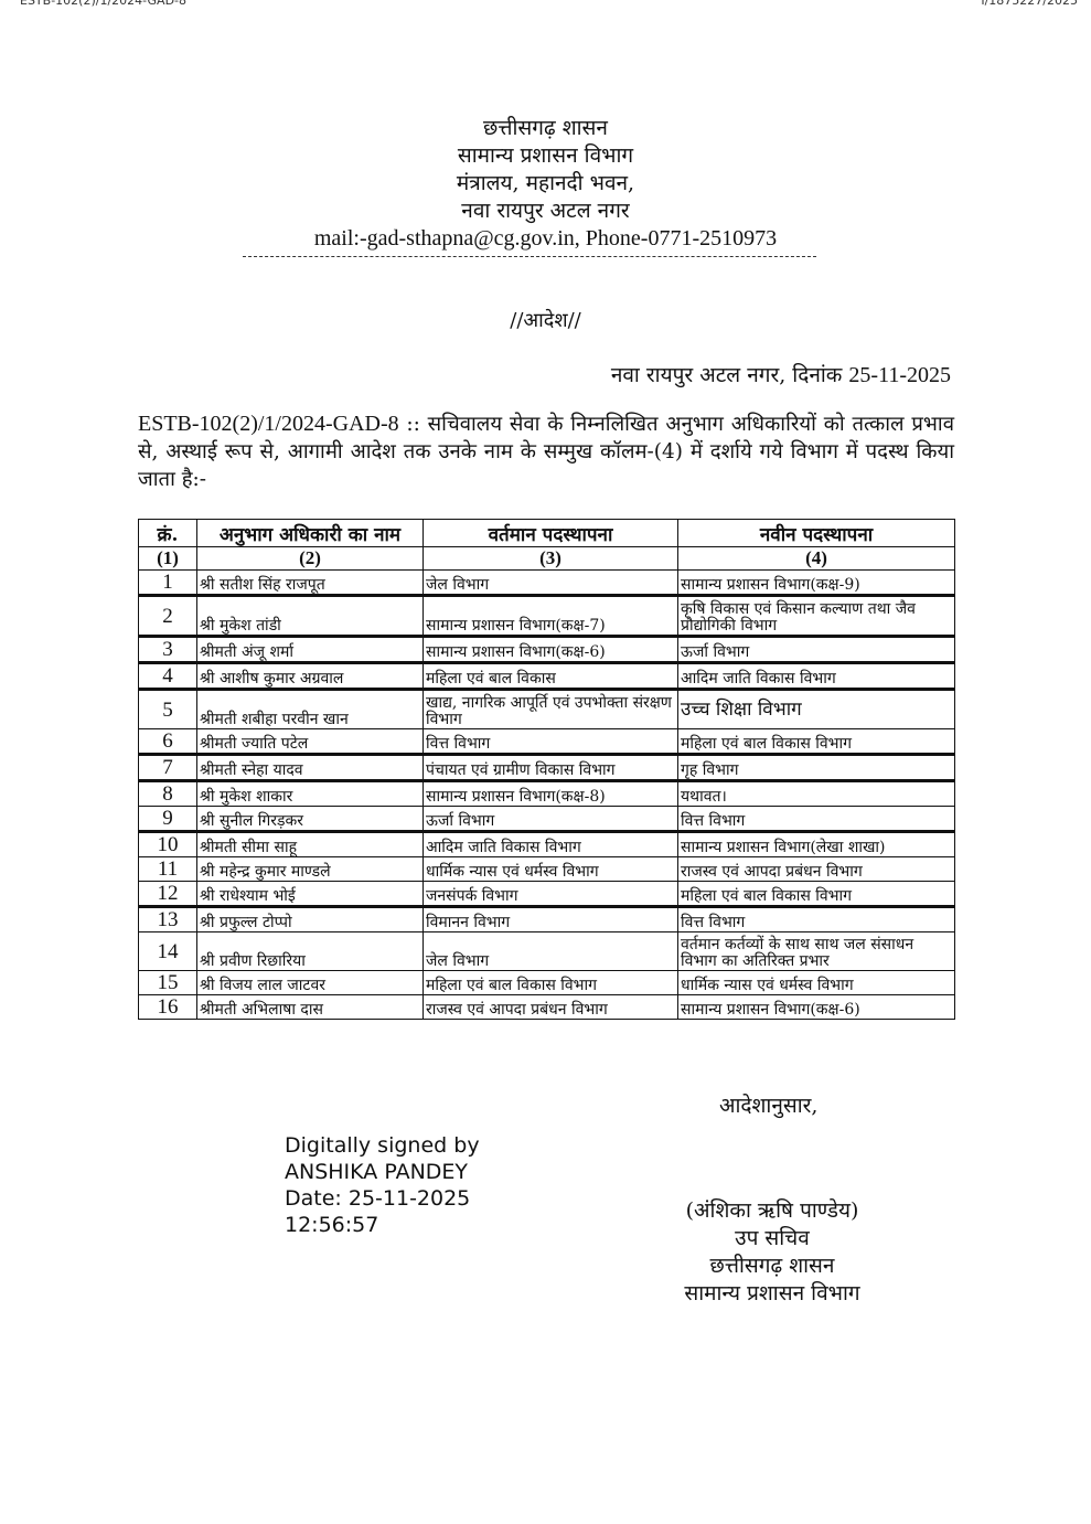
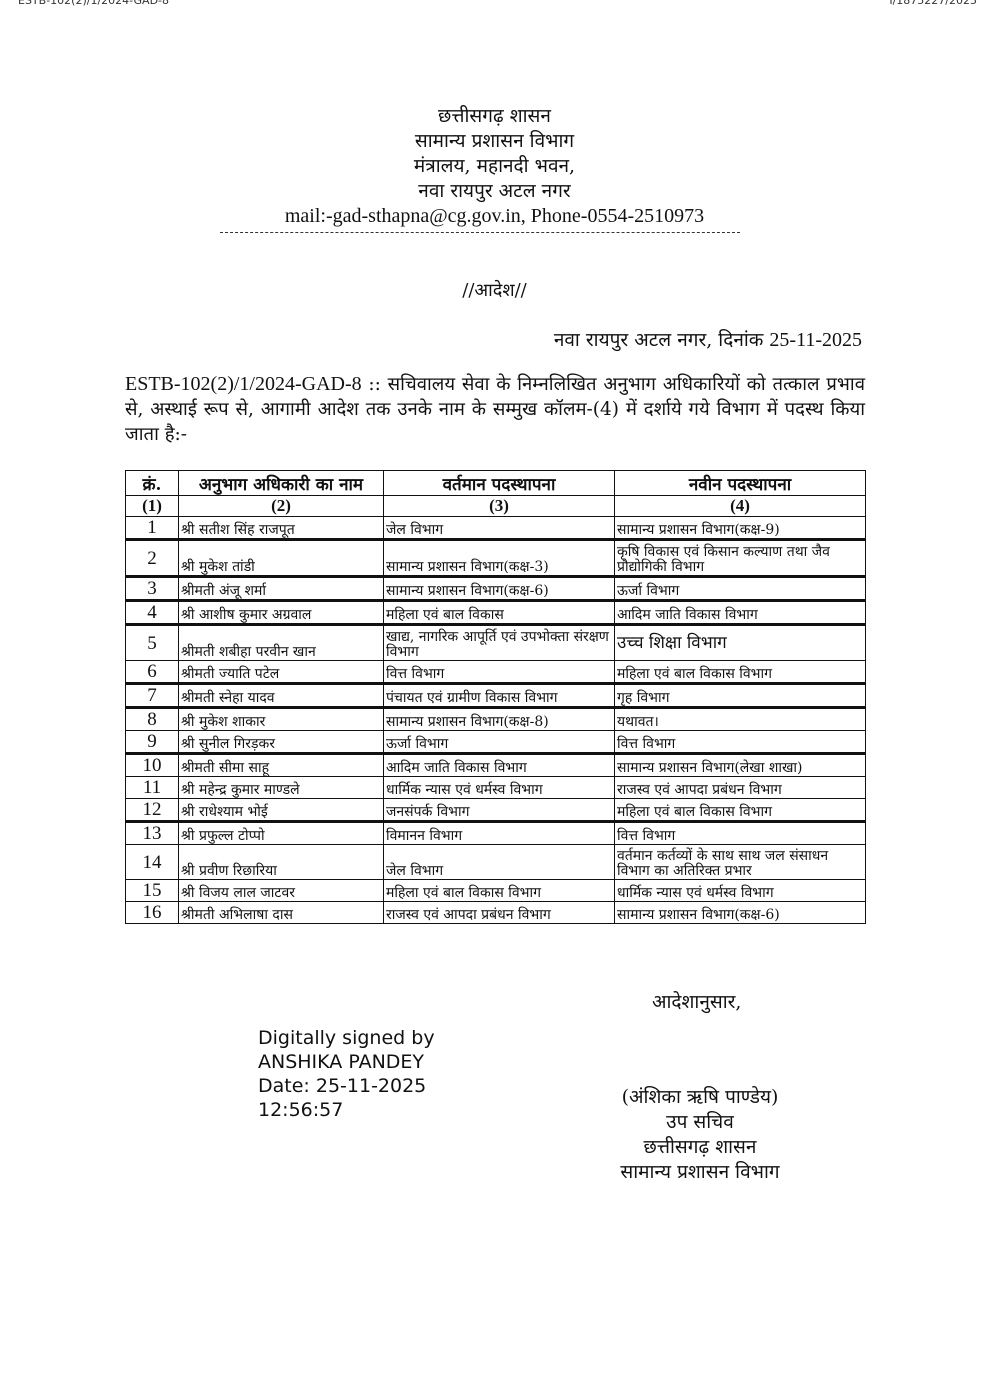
  ESTB-102(2)/1/2024-GAD-8
  I/1875227/2025
  छत्तीसगढ़ शासन
  सामान्य प्रशासन विभाग
  मंत्रालय, महानदी भवन,
  नवा रायपुर अटल नगर
- mail:-gad-sthapna@cg.gov.in, Phone-0771-2510973
+ mail:-gad-sthapna@cg.gov.in, Phone-0554-2510973
  //आदेश//
  नवा रायपुर अटल नगर, दिनांक 25-11-2025
  ESTB-102(2)/1/2024-GAD-8 :: सचिवालय सेवा के निम्नलिखित अनुभाग अधिकारियों को तत्काल प्रभाव से, अस्थाई रूप से, आगामी आदेश तक उनके नाम के सम्मुख कॉलम-(4) में दर्शाये गये विभाग में पदस्थ किया जाता है:-
  क्रं.	अनुभाग अधिकारी का नाम	वर्तमान पदस्थापना	नवीन पदस्थापना
  (1)	(2)	(3)	(4)
  1	श्री सतीश सिंह राजपूत	जेल विभाग	सामान्य प्रशासन विभाग(कक्ष-9)
- 2	श्री मुकेश तांडी	सामान्य प्रशासन विभाग(कक्ष-7)	कृषि विकास एवं किसान कल्याण तथा जैव प्रौद्योगिकी विभाग
+ 2	श्री मुकेश तांडी	सामान्य प्रशासन विभाग(कक्ष-3)	कृषि विकास एवं किसान कल्याण तथा जैव प्रौद्योगिकी विभाग
  3	श्रीमती अंजू शर्मा	सामान्य प्रशासन विभाग(कक्ष-6)	ऊर्जा विभाग
  4	श्री आशीष कुमार अग्रवाल	महिला एवं बाल विकास	आदिम जाति विकास विभाग
  5	श्रीमती शबीहा परवीन खान	खाद्य, नागरिक आपूर्ति एवं उपभोक्ता संरक्षण विभाग	उच्च शिक्षा विभाग
  6	श्रीमती ज्याति पटेल	वित्त विभाग	महिला एवं बाल विकास विभाग
  7	श्रीमती स्नेहा यादव	पंचायत एवं ग्रामीण विकास विभाग	गृह विभाग
  8	श्री मुकेश शाकार	सामान्य प्रशासन विभाग(कक्ष-8)	यथावत।
  9	श्री सुनील गिरड़कर	ऊर्जा विभाग	वित्त विभाग
  10	श्रीमती सीमा साहू	आदिम जाति विकास विभाग	सामान्य प्रशासन विभाग(लेखा शाखा)
  11	श्री महेन्द्र कुमार माण्डले	धार्मिक न्यास एवं धर्मस्व विभाग	राजस्व एवं आपदा प्रबंधन विभाग
  12	श्री राधेश्याम भोई	जनसंपर्क विभाग	महिला एवं बाल विकास विभाग
  13	श्री प्रफुल्ल टोप्पो	विमानन विभाग	वित्त विभाग
  14	श्री प्रवीण रिछारिया	जेल विभाग	वर्तमान कर्तव्यों के साथ साथ जल संसाधन विभाग का अतिरिक्त प्रभार
  15	श्री विजय लाल जाटवर	महिला एवं बाल विकास विभाग	धार्मिक न्यास एवं धर्मस्व विभाग
  16	श्रीमती अभिलाषा दास	राजस्व एवं आपदा प्रबंधन विभाग	सामान्य प्रशासन विभाग(कक्ष-6)
  आदेशानुसार,
  Digitally signed by
  ANSHIKA PANDEY
  Date: 25-11-2025
  12:56:57
  (अंशिका ऋषि पाण्डेय)
  उप सचिव
  छत्तीसगढ़ शासन
  सामान्य प्रशासन विभाग
